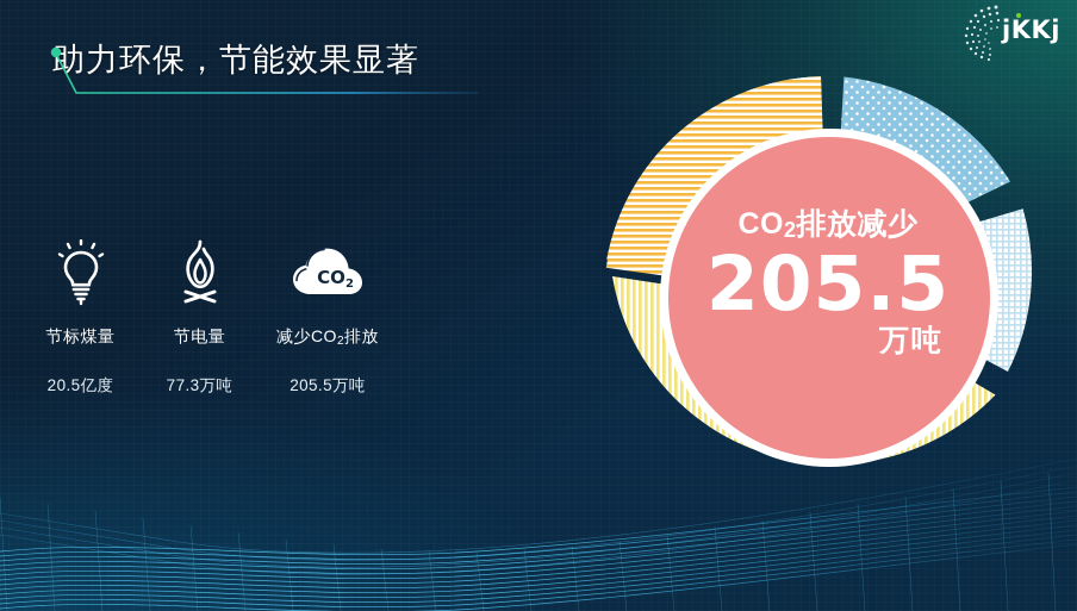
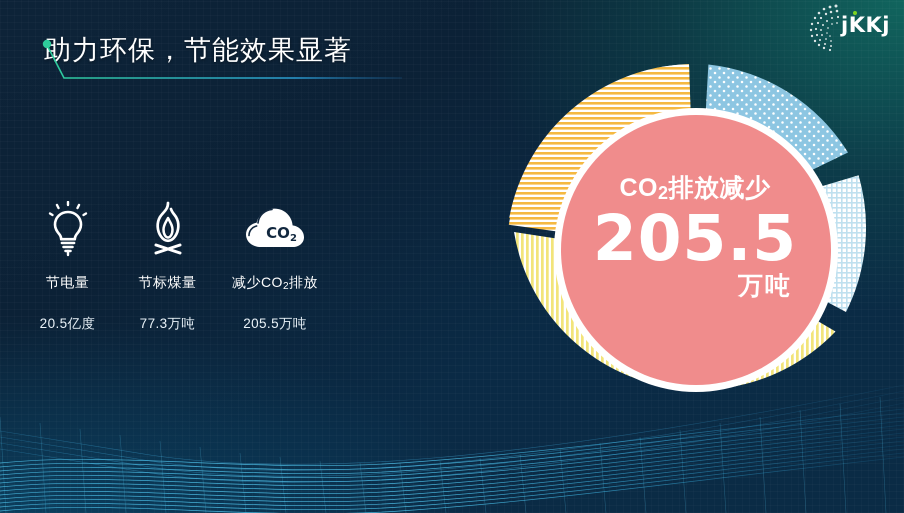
  jKKj
  助力环保，节能效果显著
- 节标煤量
+ 节电量
  20.5亿度
- 节电量
+ 节标煤量
  77.3万吨
  CO
  2
  减少CO2排放
  205.5万吨
  CO2排放减少
  205.5
  万吨
